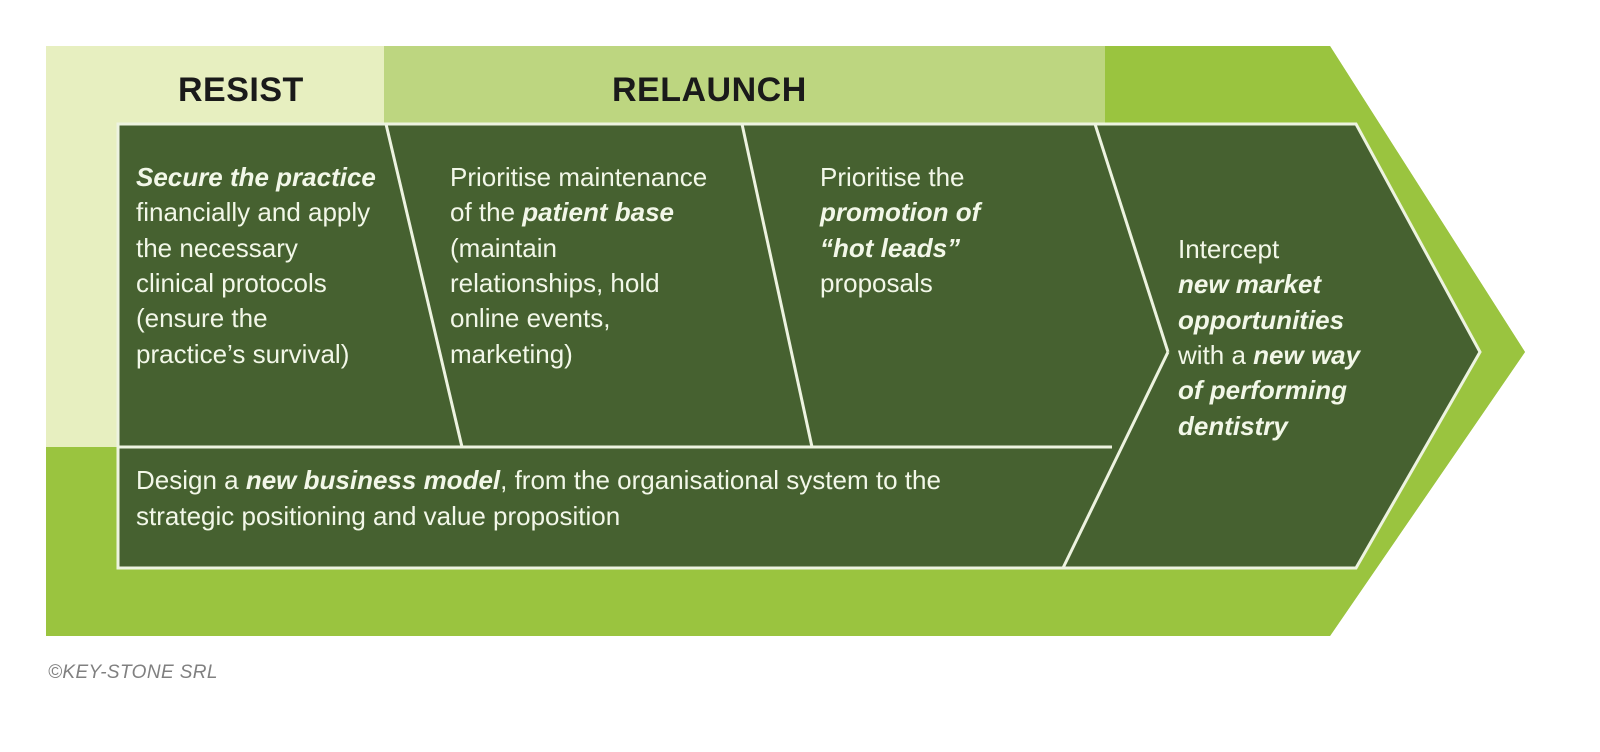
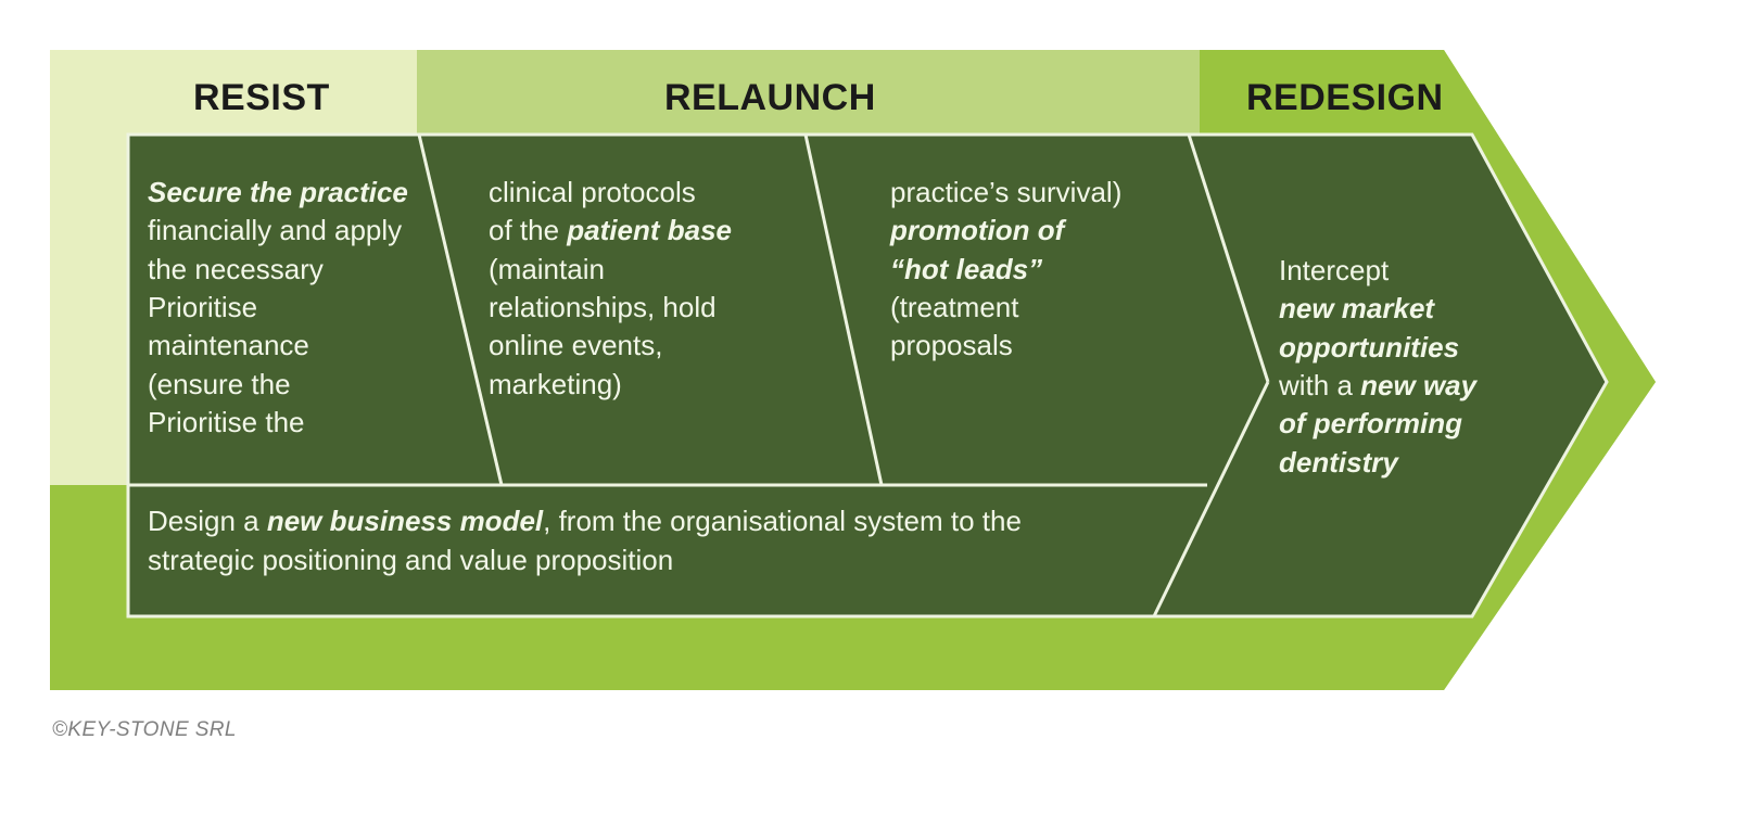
  RESIST
  RELAUNCH
+ REDESIGN
  Secure the practice
  financially and apply
  the necessary
- clinical protocols
+ Prioritise maintenance
  (ensure the
- practice’s survival)
+ Prioritise the
- Prioritise maintenance
+ clinical protocols
  of the patient base
  (maintain
  relationships, hold
  online events,
  marketing)
- Prioritise the
+ practice’s survival)
  promotion of
  “hot leads”
+ (treatment
  proposals
  Intercept
  new market
  opportunities
  with a new way
  of performing
  dentistry
  Design a new business model, from the organisational system to the
  strategic positioning and value proposition
  ©KEY-STONE SRL
